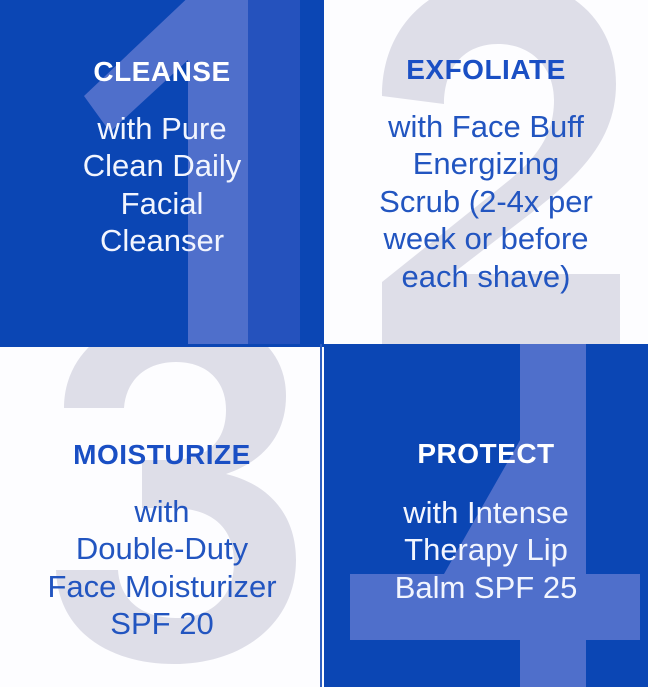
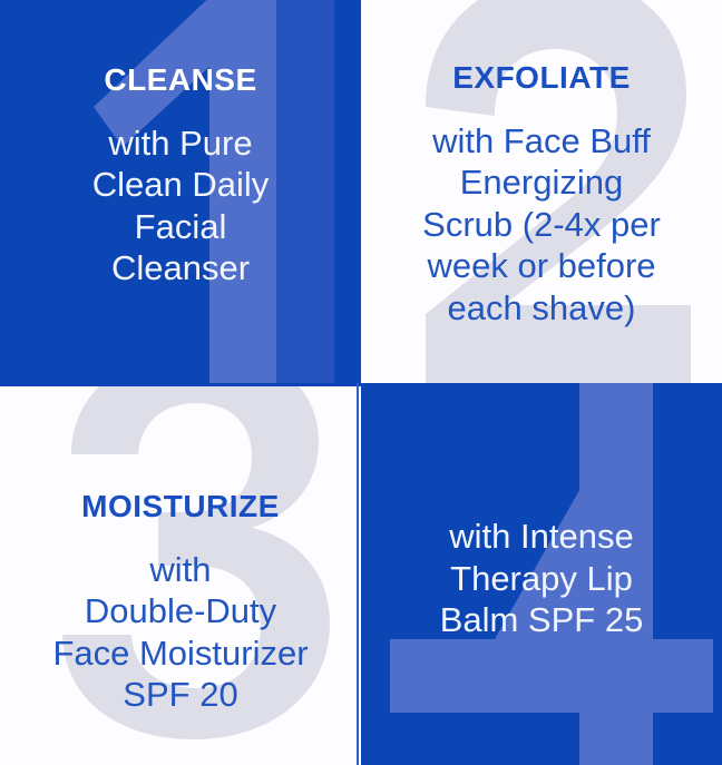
  CLEANSE
  with Pure
  Clean Daily
  Facial
  Cleanser
  EXFOLIATE
  with Face Buff
  Energizing
  Scrub (2-4x per
  week or before
  each shave)
  MOISTURIZE
  with
  Double-Duty
  Face Moisturizer
  SPF 20
- PROTECT
  with Intense
  Therapy Lip
  Balm SPF 25
